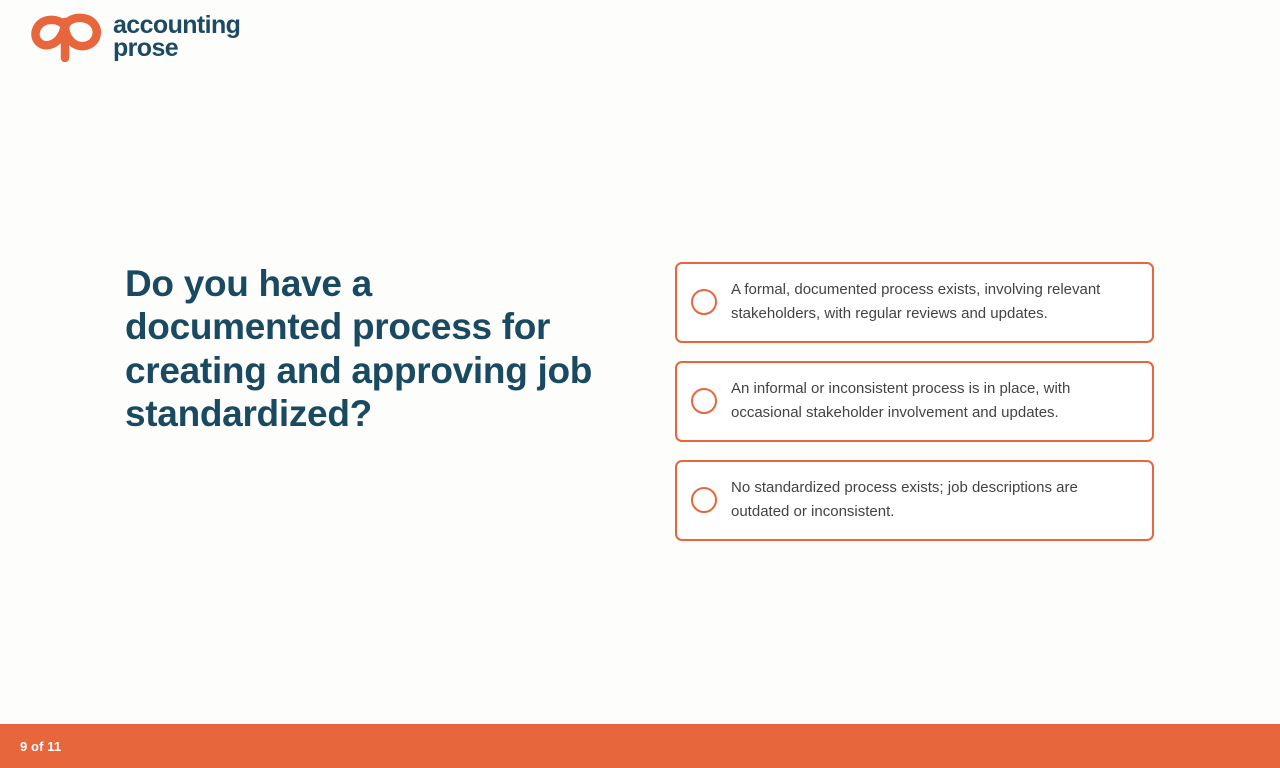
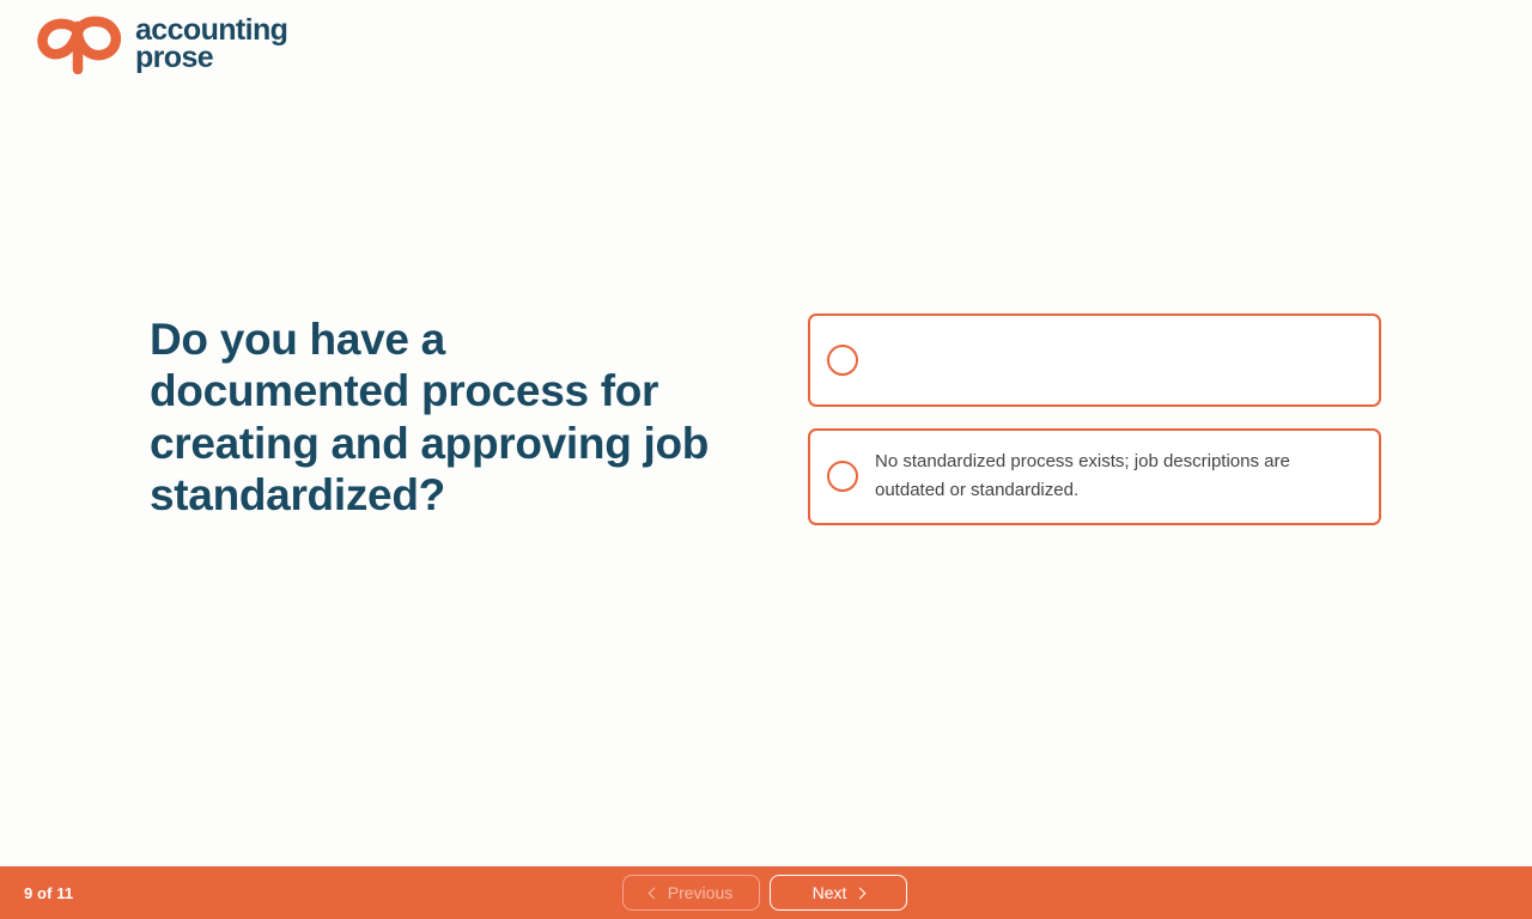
  accounting
  prose
  Do you have a documented process for creating and approving job standardized?
- A formal, documented process exists, involving relevant stakeholders, with regular reviews and updates.
- An informal or inconsistent process is in place, with occasional stakeholder involvement and updates.
- No standardized process exists; job descriptions are outdated or inconsistent.
+ No standardized process exists; job descriptions are outdated or standardized.
  9 of 11
+ Previous
+ Next
